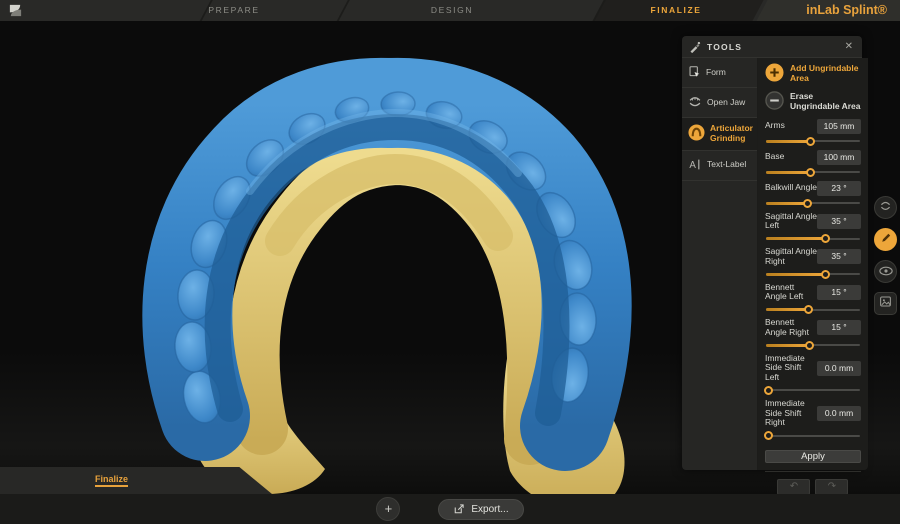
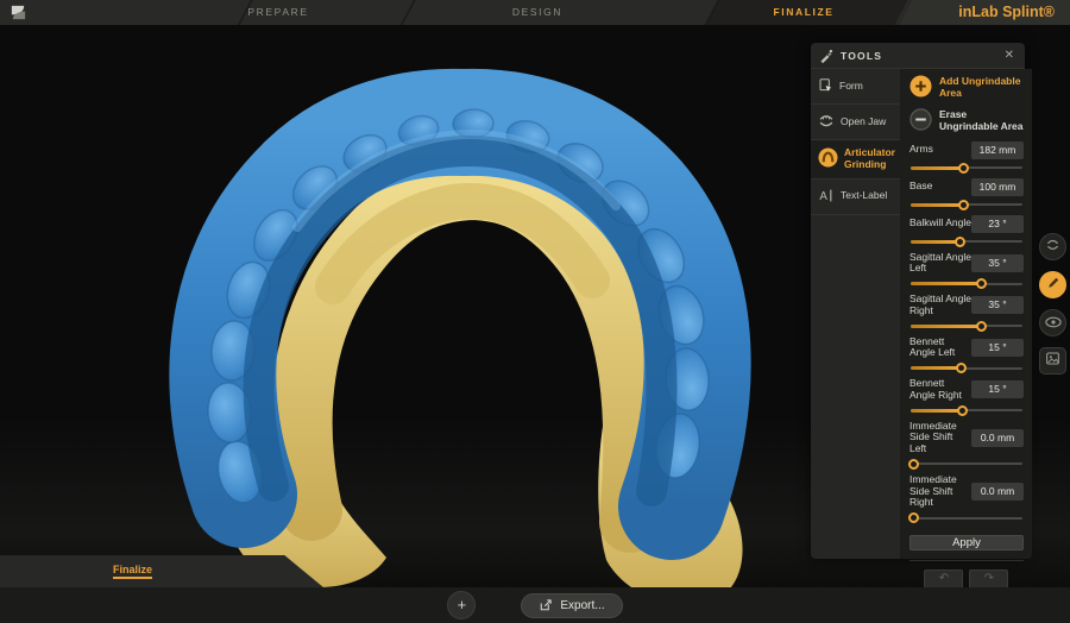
  PREPARE
  DESIGN
  FINALIZE
  inLab Splint®
  TOOLS
  ✕
  Form
  Open Jaw
  Articulator Grinding
  A
  Text-Label
  Add Ungrindable Area
  Erase Ungrindable Area
  Arms
- 105 mm
+ 182 mm
  Base
  100 mm
  Balkwill Angle
  23 °
  Sagittal Angle Left
  35 °
  Sagittal Angle Right
  35 °
  Bennett Angle Left
  15 °
  Bennett Angle Right
  15 °
  Immediate Side Shift Left
  0.0 mm
  Immediate Side Shift Right
  0.0 mm
  Apply
  ↶
  ↷
  Finalize
  +
  Export...
